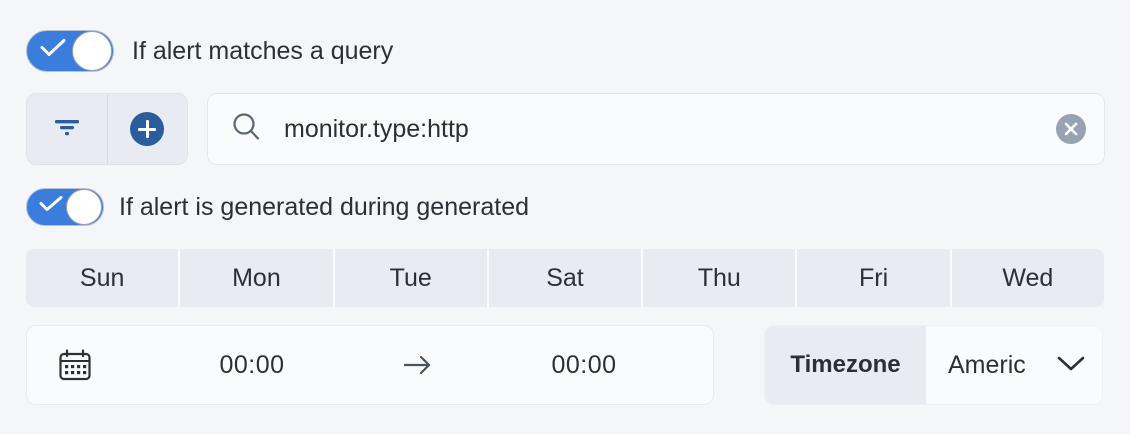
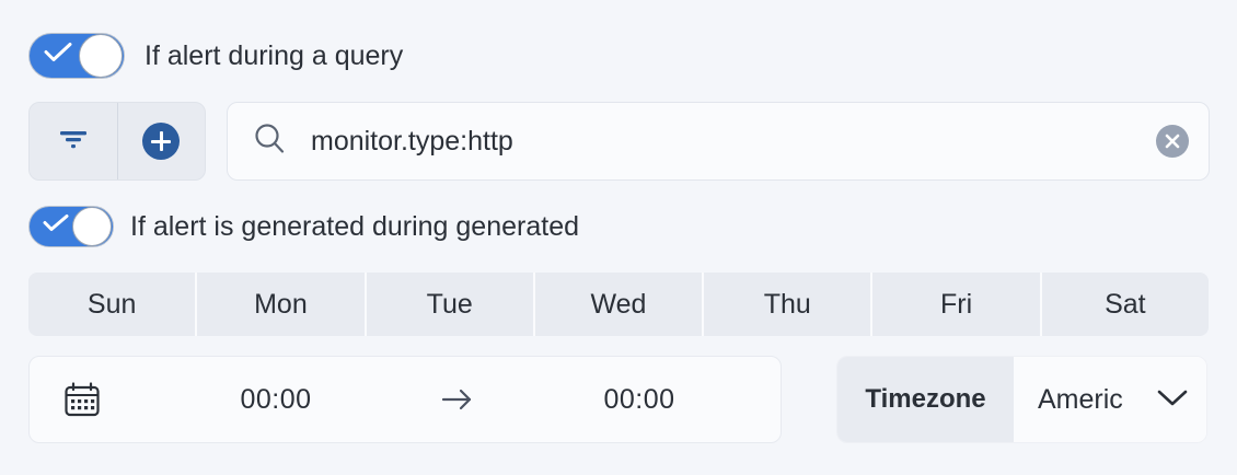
- If alert matches a query
+ If alert during a query
  monitor.type:http
  If alert is generated during generated
  Sun
  Mon
  Tue
- Sat
+ Wed
  Thu
  Fri
- Wed
+ Sat
  00:00
  00:00
  Timezone
  Americ
